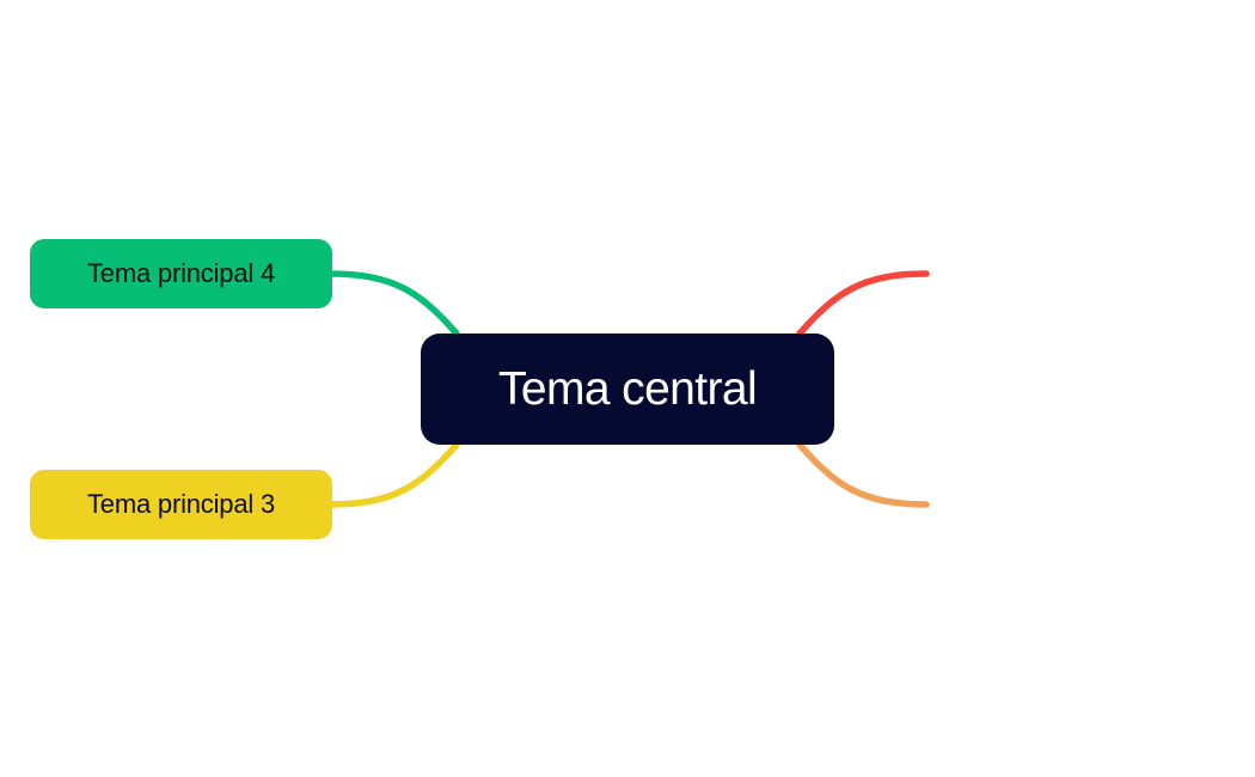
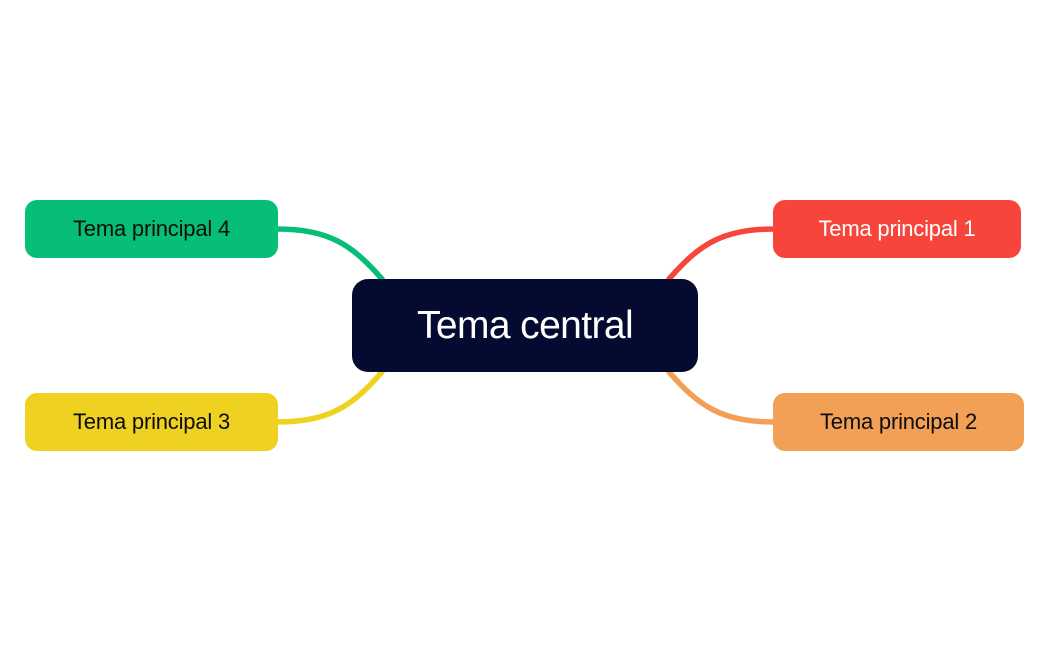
  Tema central
+ Tema principal 1
+ Tema principal 2
  Tema principal 3
  Tema principal 4
